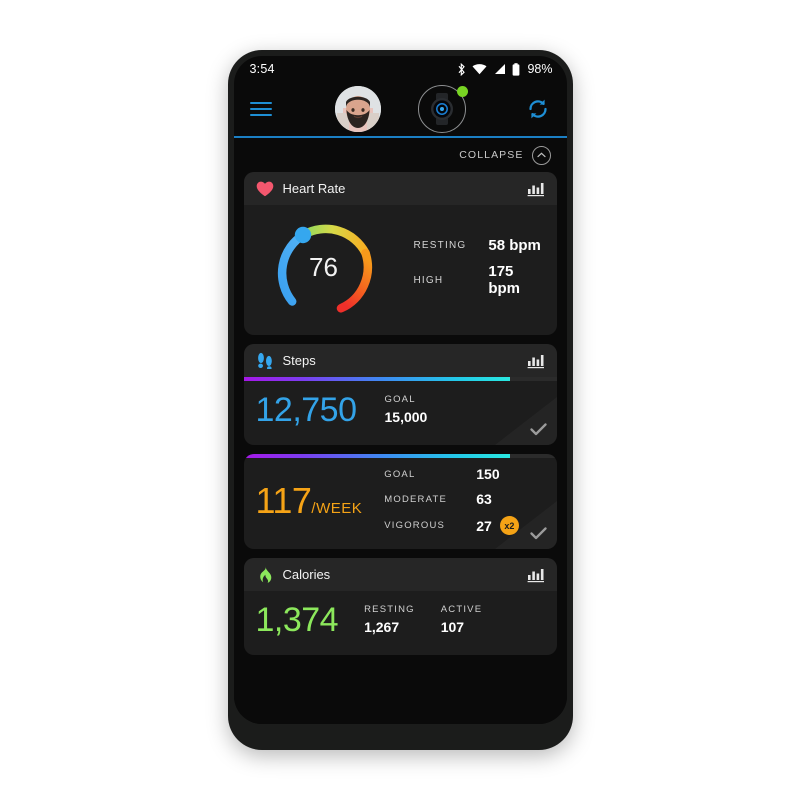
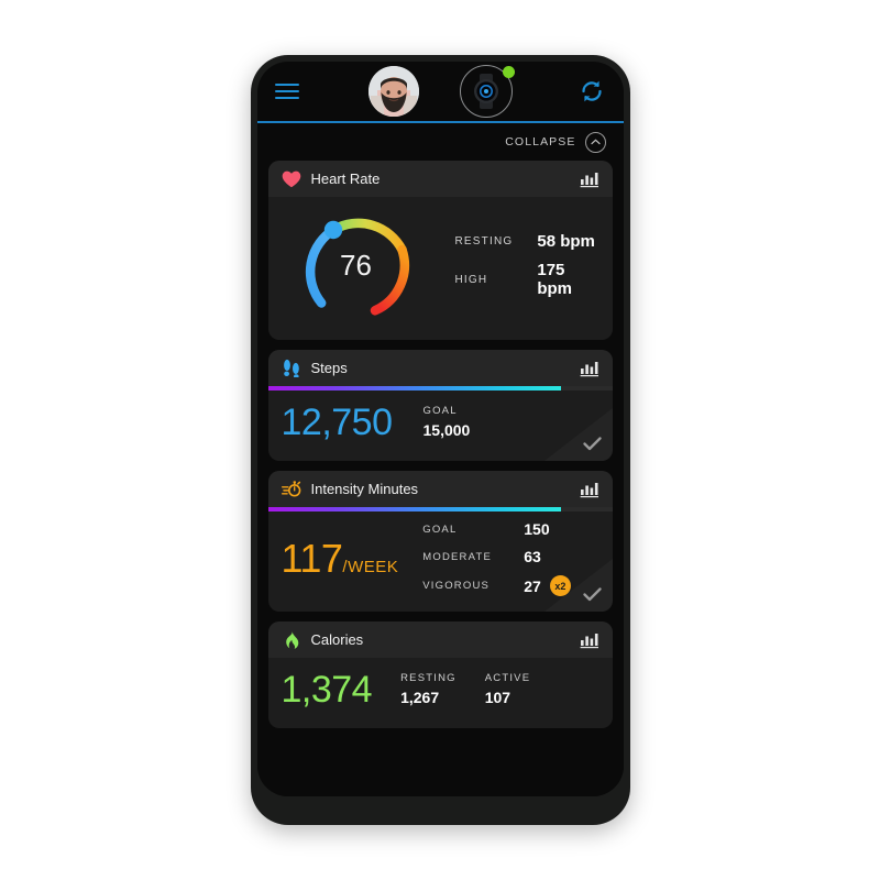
- 3:54
- 98%
  COLLAPSE
  Heart Rate
  76
  RESTING
  58 bpm
  HIGH
  175 bpm
  Steps
  12,750
  GOAL
  15,000
+ Intensity Minutes
  117/WEEK
  GOAL
  150
  MODERATE
  63
  VIGOROUS
  27
  x2
  Calories
  1,374
  RESTING
  1,267
  ACTIVE
  107
